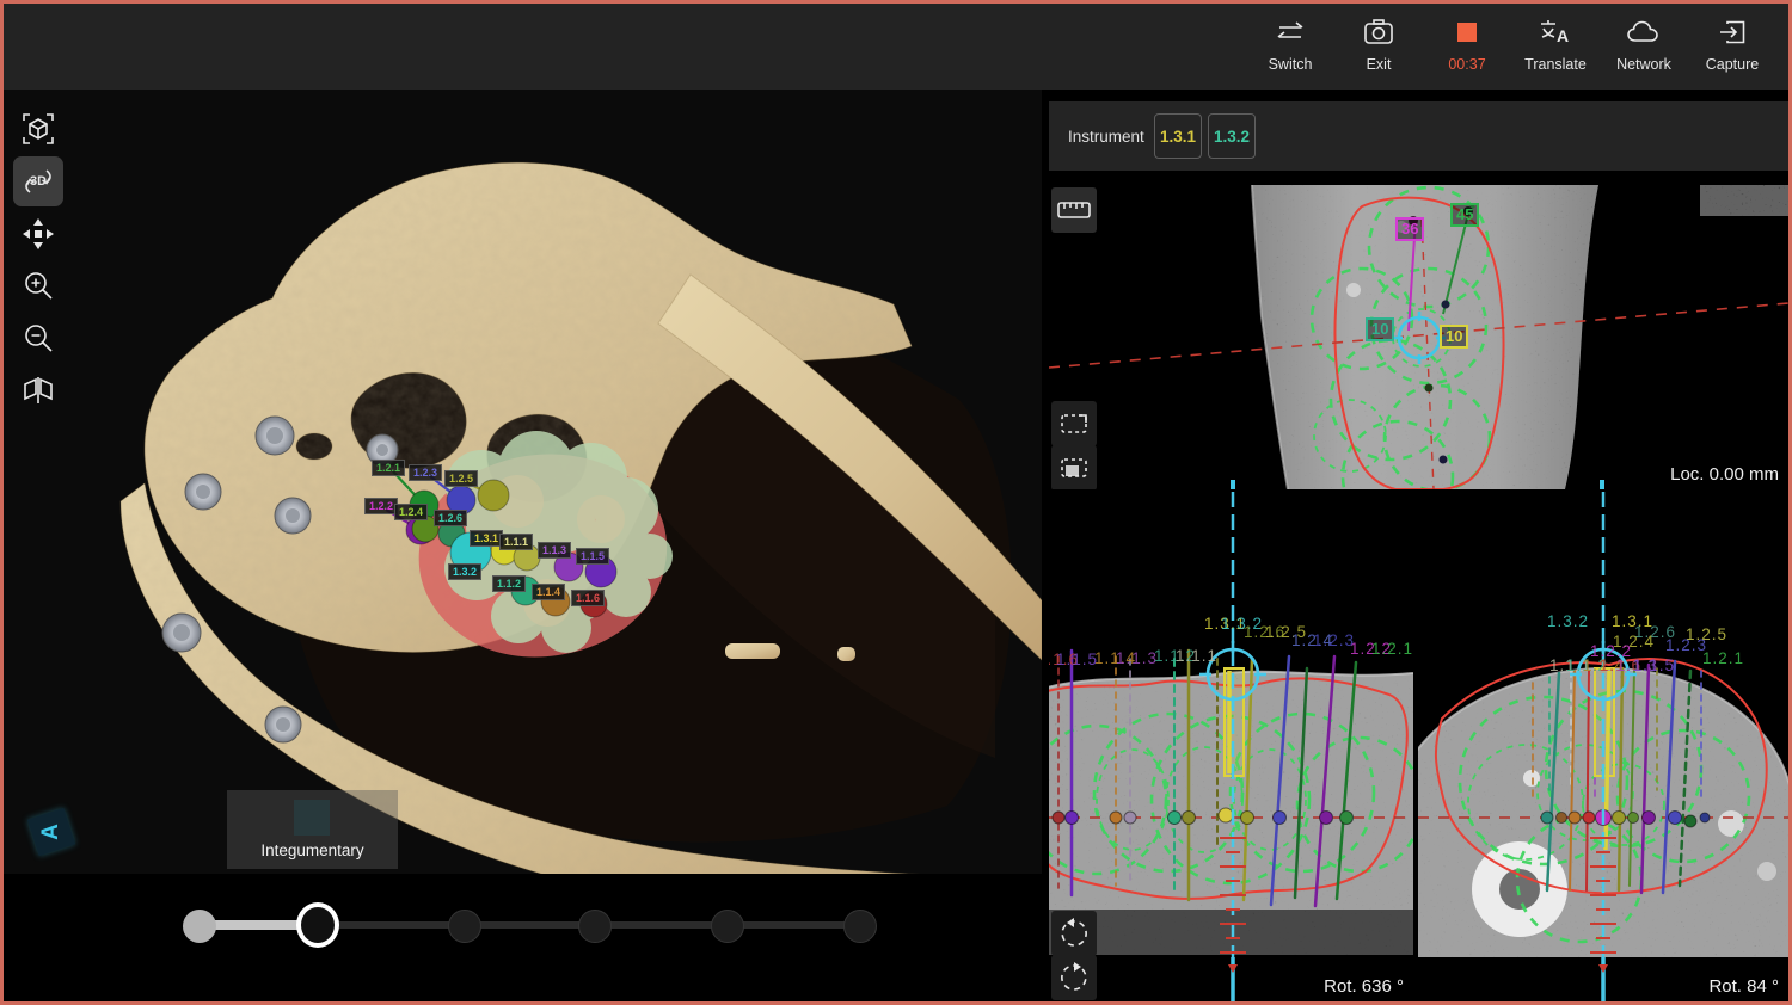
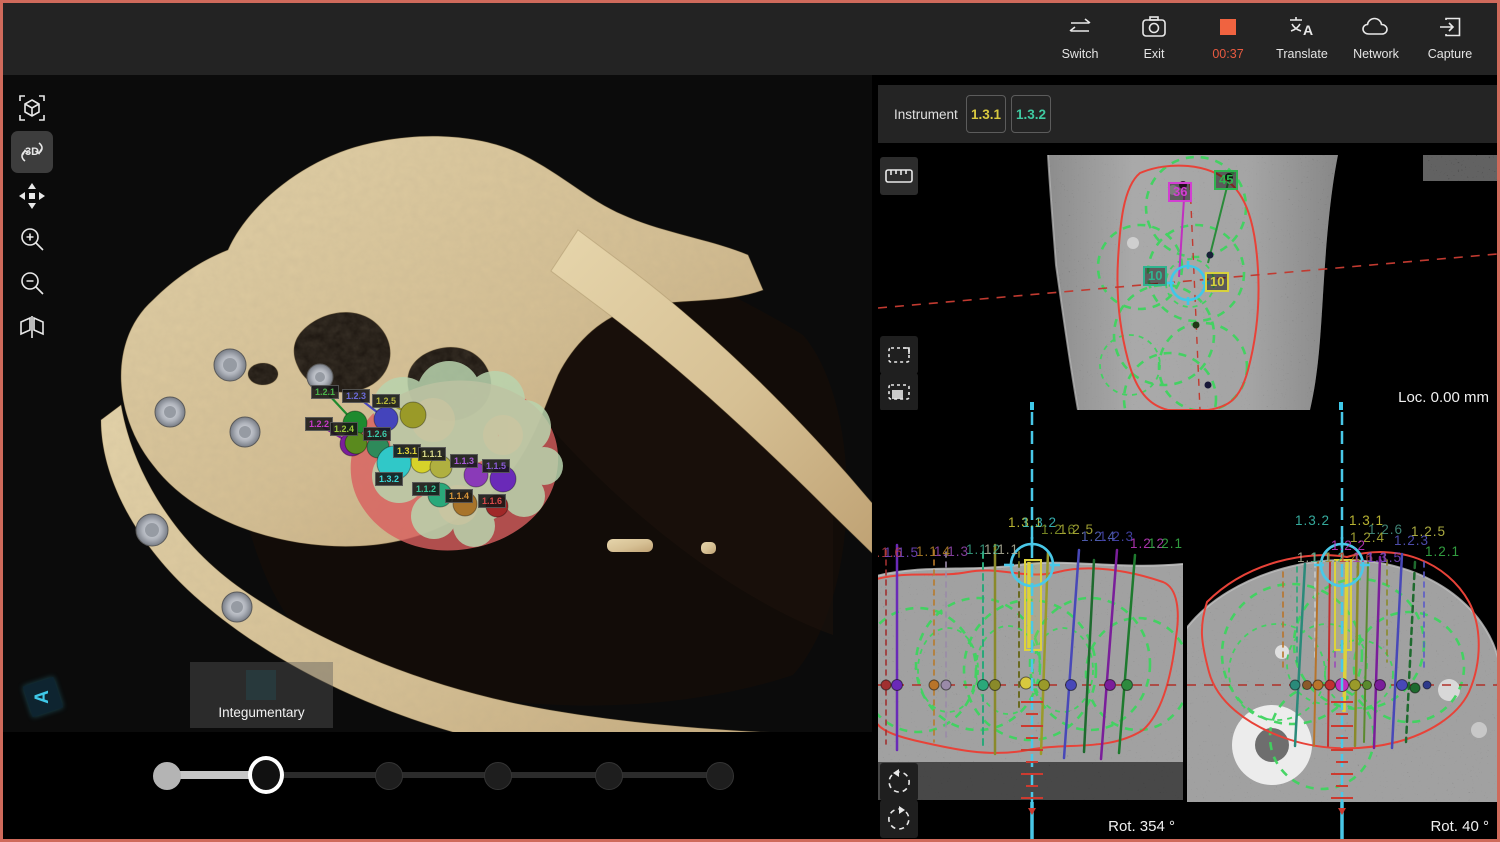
  Switch
  Exit
  00:37
  A
  Translate
  Network
  Capture
  3D
  1.2.1
  1.2.3
  1.2.5
  1.2.2
  1.2.4
  1.2.6
  1.3.1
  1.1.1
  1.1.3
  1.1.5
  1.3.2
  1.1.2
  1.1.4
  1.1.6
  Integumentary
  Instrument
  1.3.1
  1.3.2
  36
  45
  10
  10
  Loc. 0.00 mm
  .1.6
  1.1.5
  1.1.4
  1.1.3
  1.1.2
  1.1.1
  1.3.1
  1.3.2
  1.2.6
  1.2.5
  1.2.4
  1.2.3
  1.2.2
  1.2.1
- Rot. 636 °
+ Rot. 354 °
  1.3.2
  1.3.1
  1.2.6
  1.2.4
  1.2.5
  1.2.3
  1.2.2
  1.2.1
  1.1.1
  1.1.2
  1.1.4
  1.1.6
  1.1.3
  1.1.5
- Rot. 84 °
+ Rot. 40 °
